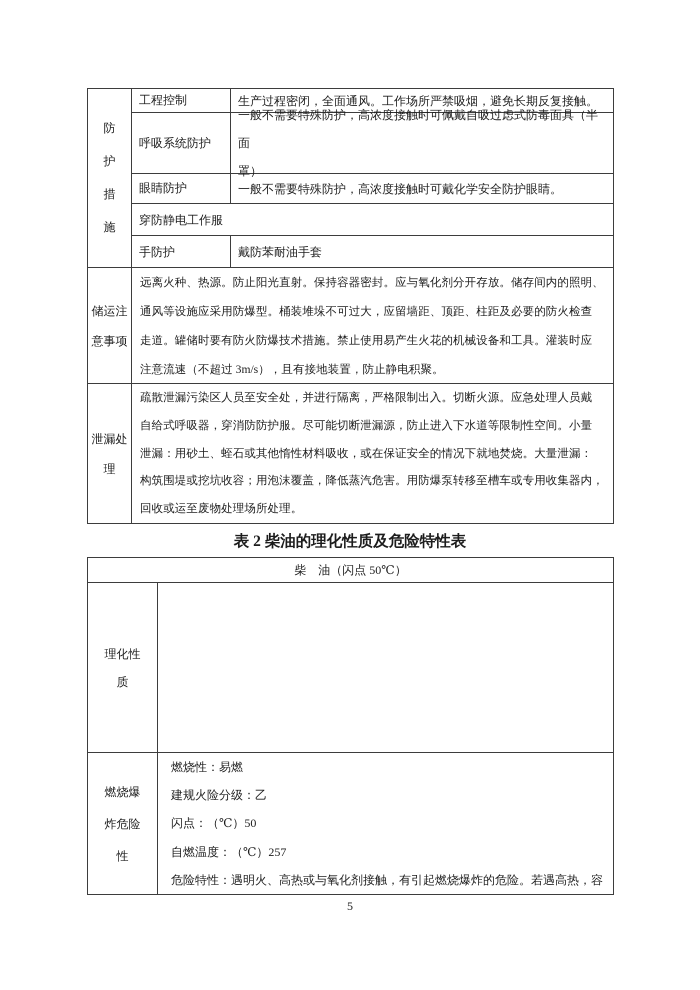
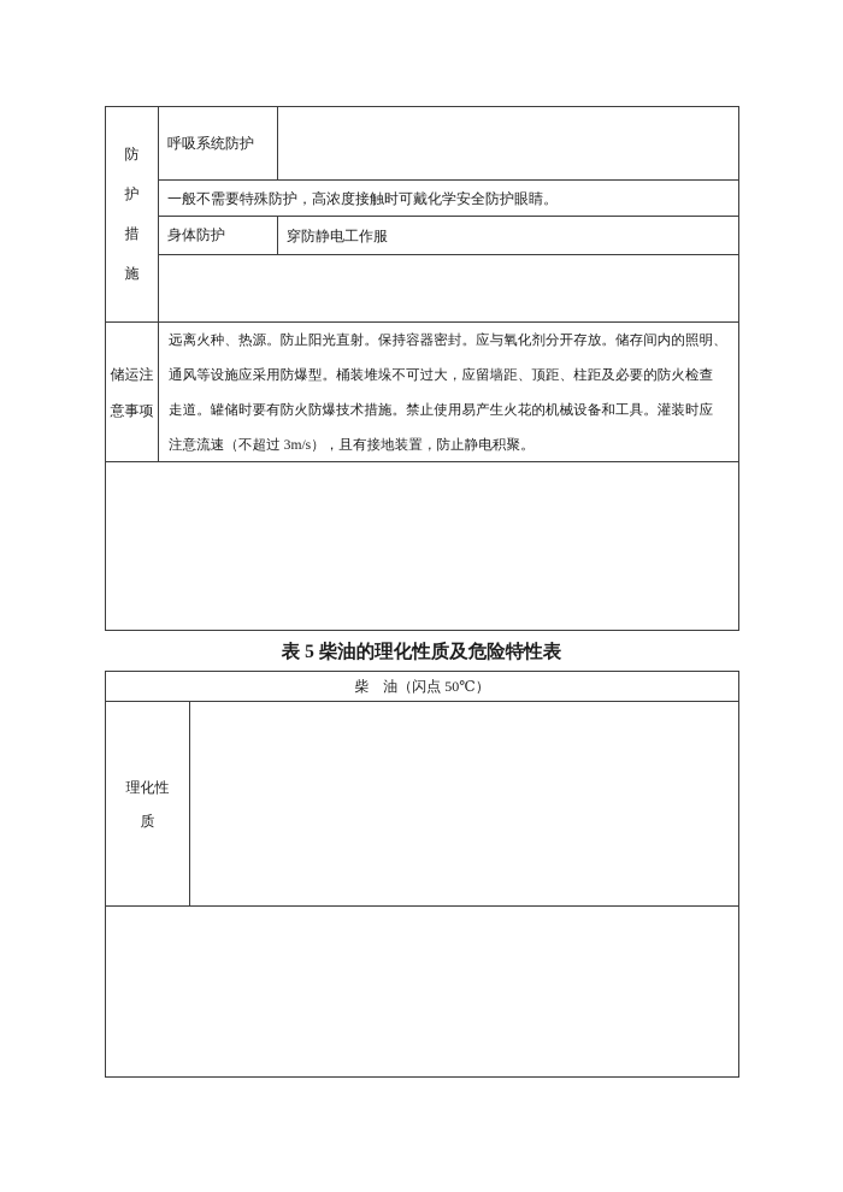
  防
  护
  措
  施
- 工程控制
- 生产过程密闭，全面通风。工作场所严禁吸烟，避免长期反复接触。
  呼吸系统防护
- 一般不需要特殊防护，高浓度接触时可佩戴自吸过虑式防毒面具（半面
- 罩）
- 眼睛防护
  一般不需要特殊防护，高浓度接触时可戴化学安全防护眼睛。
+ 身体防护
  穿防静电工作服
- 手防护
- 戴防苯耐油手套
  储运注
  意事项
  远离火种、热源。防止阳光直射。保持容器密封。应与氧化剂分开存放。储存间内的照明、
  通风等设施应采用防爆型。桶装堆垛不可过大，应留墙距、顶距、柱距及必要的防火检查
  走道。罐储时要有防火防爆技术措施。禁止使用易产生火花的机械设备和工具。灌装时应
  注意流速（不超过 3m/s），且有接地装置，防止静电积聚。
- 泄漏处
- 理
- 疏散泄漏污染区人员至安全处，并进行隔离，严格限制出入。切断火源。应急处理人员戴
- 自给式呼吸器，穿消防防护服。尽可能切断泄漏源，防止进入下水道等限制性空间。小量
- 泄漏：用砂土、蛭石或其他惰性材料吸收，或在保证安全的情况下就地焚烧。大量泄漏：
- 构筑围堤或挖坑收容；用泡沫覆盖，降低蒸汽危害。用防爆泵转移至槽车或专用收集器内，
- 回收或运至废物处理场所处理。
- 表 2 柴油的理化性质及危险特性表
+ 表 5 柴油的理化性质及危险特性表
  柴 油（闪点 50℃）
  理化性
  质
- 燃烧爆
- 炸危险
- 性
- 燃烧性：易燃
- 建规火险分级：乙
- 闪点：（℃）50
- 自燃温度：（℃）257
- 危险特性：遇明火、高热或与氧化剂接触，有引起燃烧爆炸的危险。若遇高热，容
- 5
